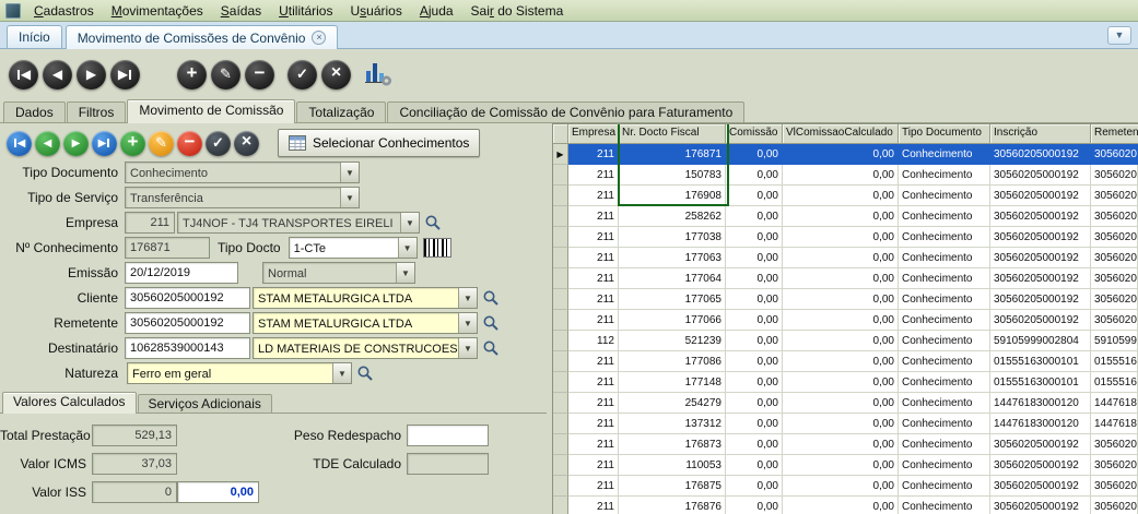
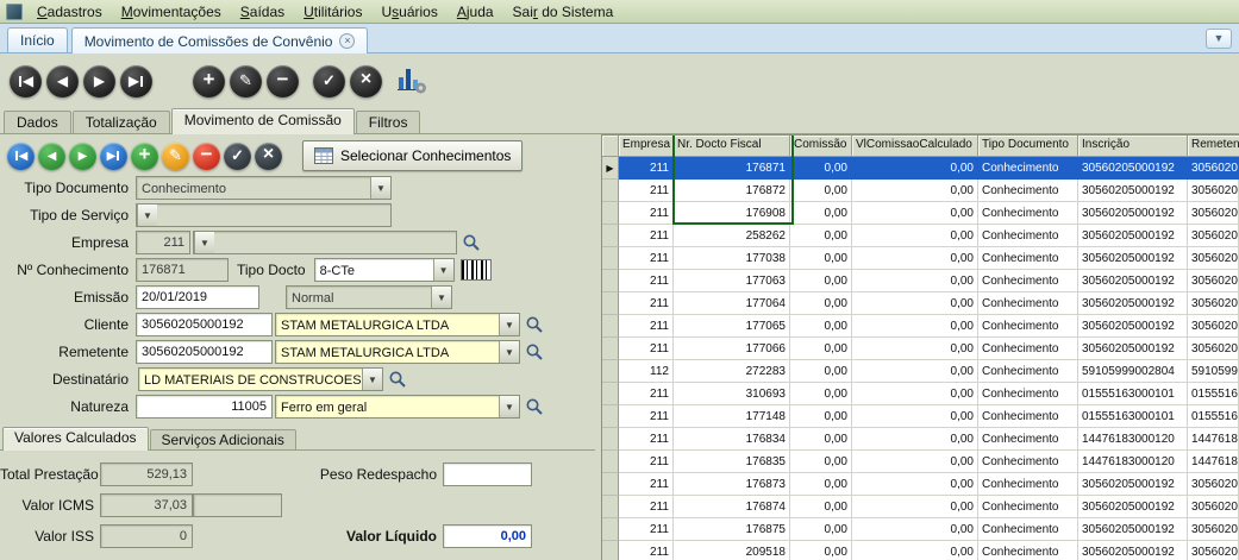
  Cadastros
  Movimentações
  Saídas
  Utilitários
  Usuários
  Ajuda
  Sair do Sistema
  Início
  Movimento de Comissões de Convênio
  ×
  ▼
  ◀
  ◀
  ▶
  ▶
  +
  ✎
  −
  ✓
  ×
  Dados
- Filtros
+ Totalização
  Movimento de Comissão
- Totalização
+ Filtros
- Conciliação de Comissão de Convênio para Faturamento
  ◀
  ◀
  ▶
  ▶
  +
  ✎
  −
  ✓
  ×
  Selecionar Conhecimentos
  Tipo Documento
  Conhecimento
  ▼
  Tipo de Serviço
- Transferência
  ▼
  Empresa
  211
- TJ4NOF - TJ4 TRANSPORTES EIRELI
  ▼
  Nº Conhecimento
  176871
  Tipo Docto
- 1-CTe
+ 8-CTe
  ▼
  Emissão
- 20/12/2019
+ 20/01/2019
  Normal
  ▼
  Cliente
  30560205000192
  STAM METALURGICA LTDA
  ▼
  Remetente
  30560205000192
  STAM METALURGICA LTDA
  ▼
  Destinatário
- 10628539000143
  LD MATERIAIS DE CONSTRUCOES
  ▼
  Natureza
+ 11005
  Ferro em geral
  ▼
  Valores Calculados
  Serviços Adicionais
  Total Prestação
  529,13
  Peso Redespacho
  Valor ICMS
  37,03
- TDE Calculado
  Valor ISS
  0
+ Valor Líquido
  0,00
  Empresa
  Nr. Docto Fiscal
  Comissão
  VlComissaoCalculado
  Tipo Documento
  Inscrição
  Remeten
  ▶
  211
  176871
  0,00
  0,00
  Conhecimento
  30560205000192
  211
- 150783
+ 176872
  0,00
  0,00
  Conhecimento
  30560205000192
  211
  176908
  0,00
  0,00
  Conhecimento
  30560205000192
  211
  258262
  0,00
  0,00
  Conhecimento
  30560205000192
  211
  177038
  0,00
  0,00
  Conhecimento
  30560205000192
  211
  177063
  0,00
  0,00
  Conhecimento
  30560205000192
  211
  177064
  0,00
  0,00
  Conhecimento
  30560205000192
  211
  177065
  0,00
  0,00
  Conhecimento
  30560205000192
  211
  177066
  0,00
  0,00
  Conhecimento
  30560205000192
  112
- 521239
+ 272283
  0,00
  0,00
  Conhecimento
  59105999002804
  211
- 177086
+ 310693
  0,00
  0,00
  Conhecimento
  01555163000101
  211
  177148
  0,00
  0,00
  Conhecimento
  01555163000101
  211
- 254279
+ 176834
  0,00
  0,00
  Conhecimento
  14476183000120
  211
- 137312
+ 176835
  0,00
  0,00
  Conhecimento
  14476183000120
  211
  176873
  0,00
  0,00
  Conhecimento
  30560205000192
  211
- 110053
+ 176874
  0,00
  0,00
  Conhecimento
  30560205000192
  211
  176875
  0,00
  0,00
  Conhecimento
  30560205000192
  211
- 176876
+ 209518
  0,00
  0,00
  Conhecimento
  30560205000192
